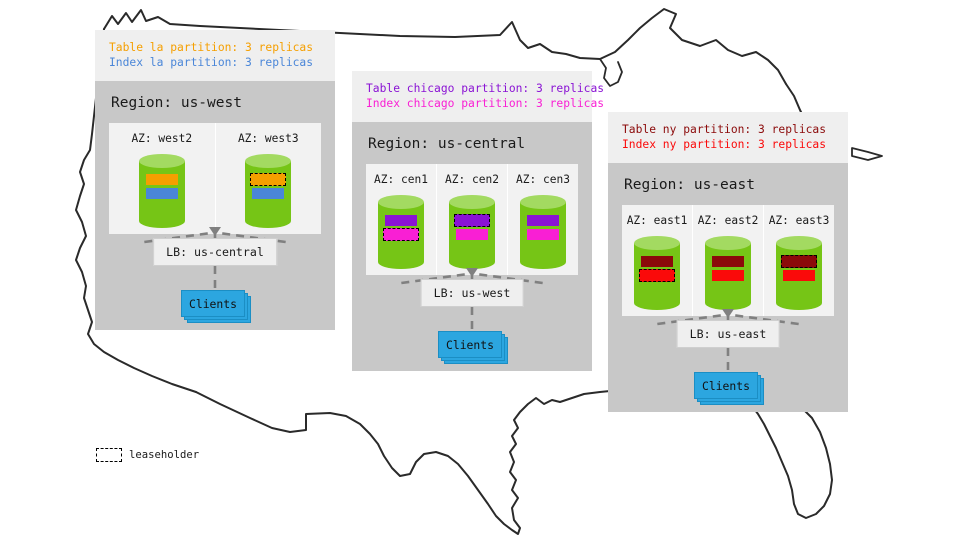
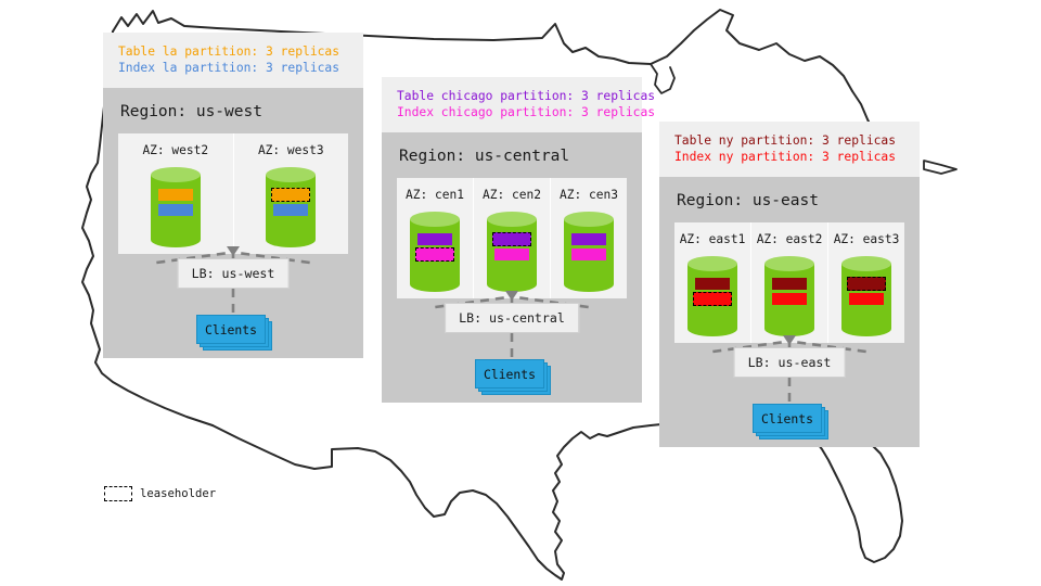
  Table la partition: 3 replicas
  Index la partition: 3 replicas
  Region: us-west
  AZ: west2
  AZ: west3
- LB: us-central
+ LB: us-west
  Clients
  Table chicago partition: 3 replas
  Index chicago partition: 3 replas
  Region: us-central
  AZ: cen1
  AZ: cen2
  AZ: cen3
- LB: us-west
+ LB: us-central
  Clients
  Table ny partition: 3 replicas
  Index ny partition: 3 replicas
  Region: us-east
  AZ: east1
  AZ: east2
  AZ: east3
  LB: us-east
  Clients
  leaseholder
